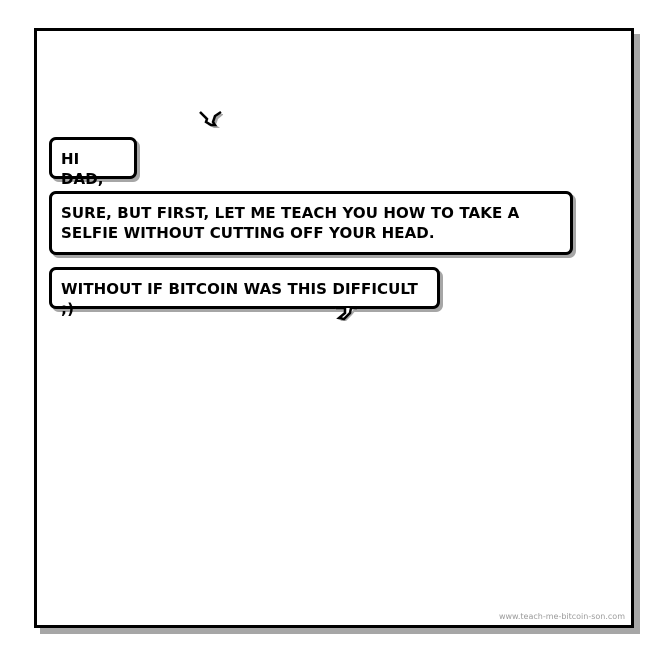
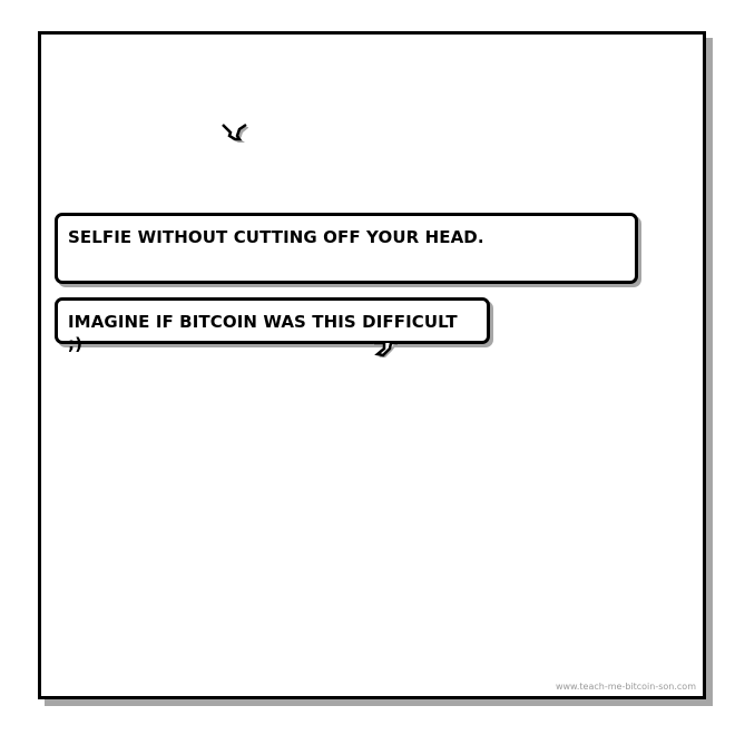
- HI DAD,
- SURE, BUT FIRST, LET ME TEACH YOU HOW TO TAKE A
  SELFIE WITHOUT CUTTING OFF YOUR HEAD.
- WITHOUT IF BITCOIN WAS THIS DIFFICULT ;)
+ IMAGINE IF BITCOIN WAS THIS DIFFICULT ;)
  www.teach-me-bitcoin-son.com
